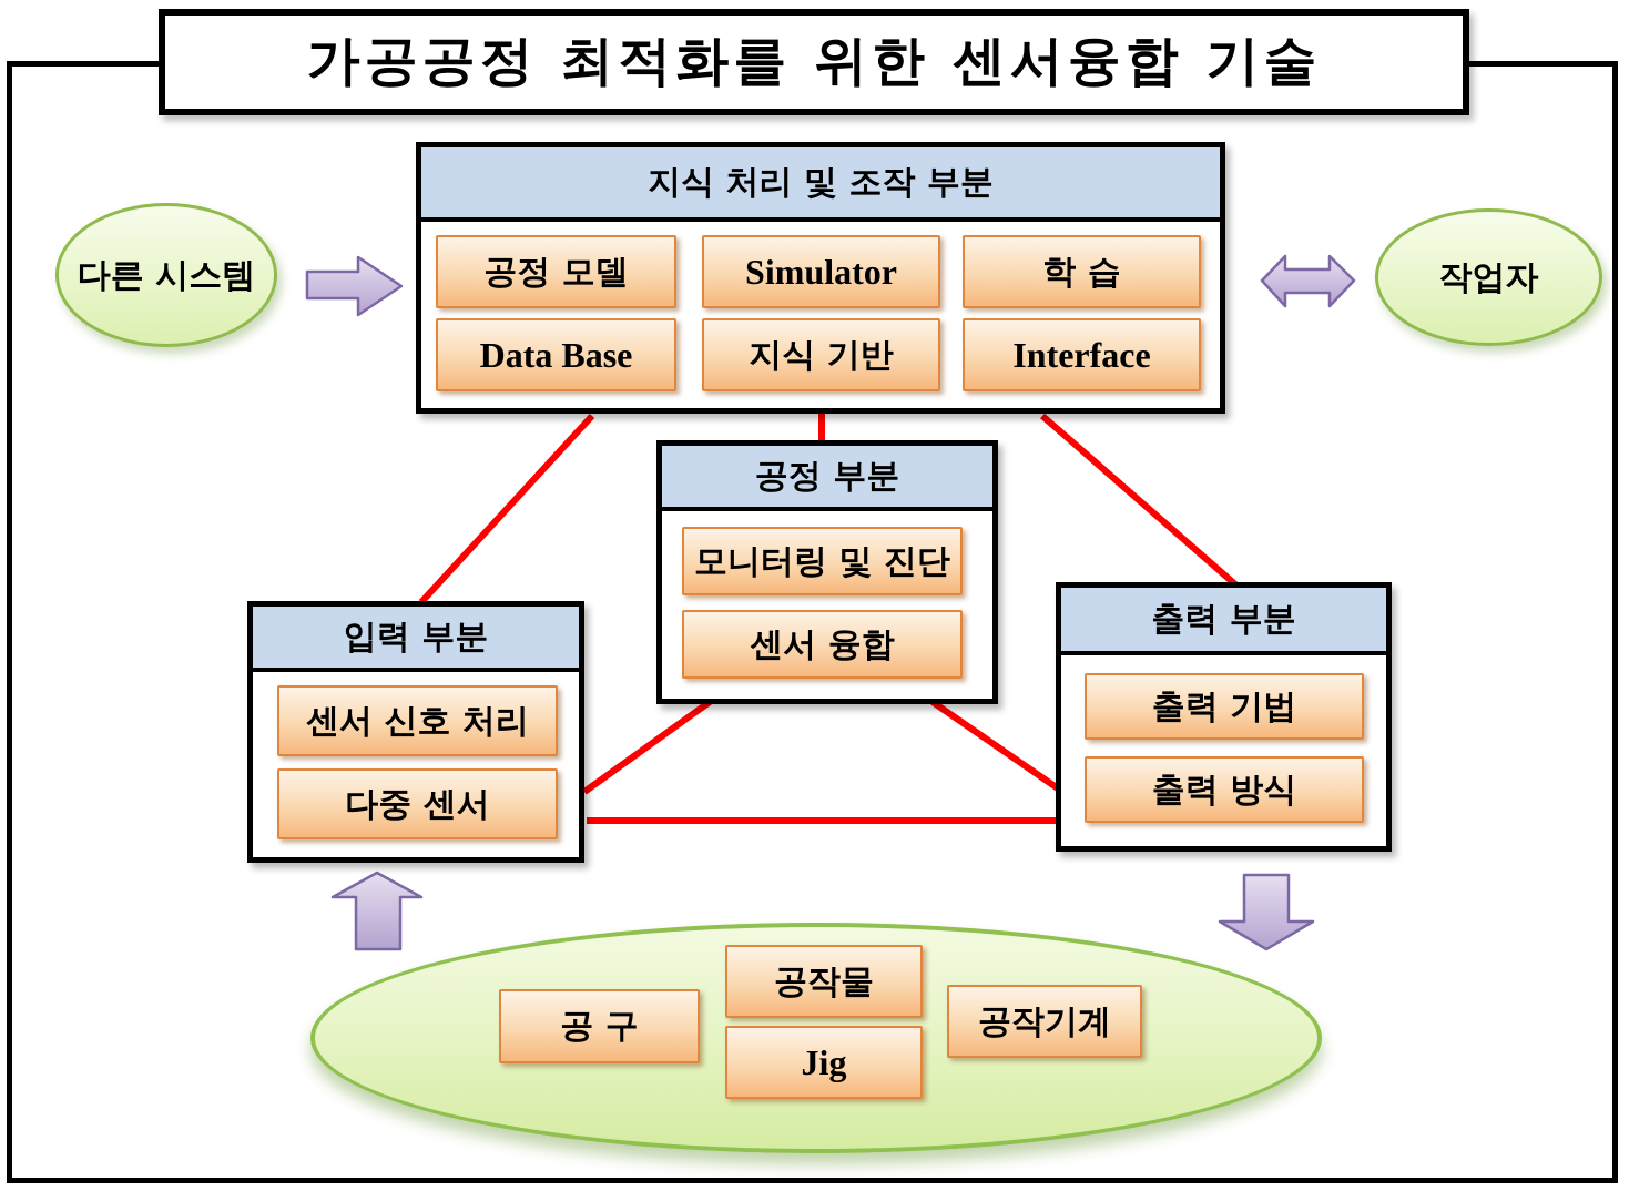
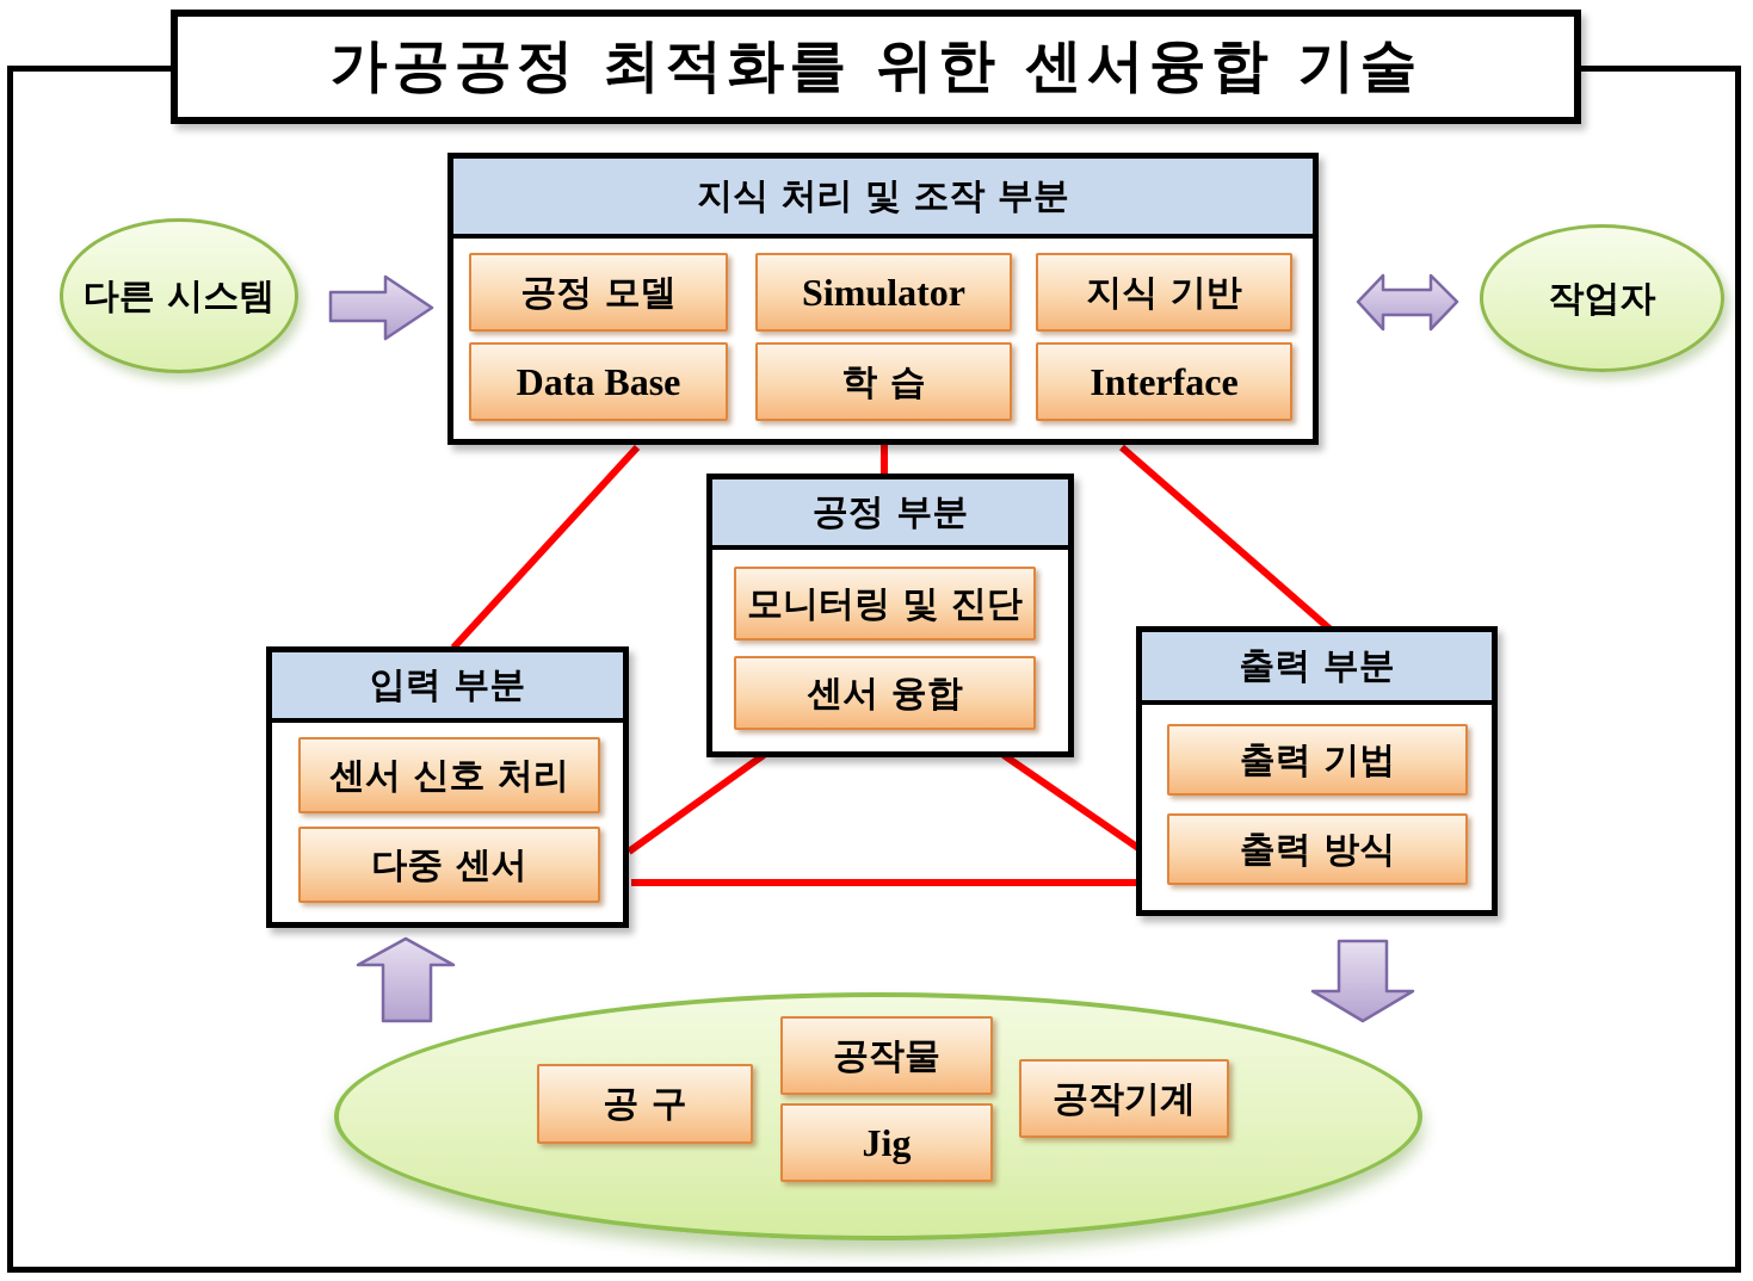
  가공공정 최적화를 위한 센서융합 기술
  지식 처리 및 조작 부분
  공정 모델
  Simulator
- 학 습
+ 지식 기반
  Data Base
- 지식 기반
+ 학 습
  Interface
  공정 부분
  모니터링 및 진단
  센서 융합
  입력 부분
  센서 신호 처리
  다중 센서
  출력 부분
  출력 기법
  출력 방식
  다른 시스템
  작업자
  공 구
  공작물
  Jig
  공작기계
